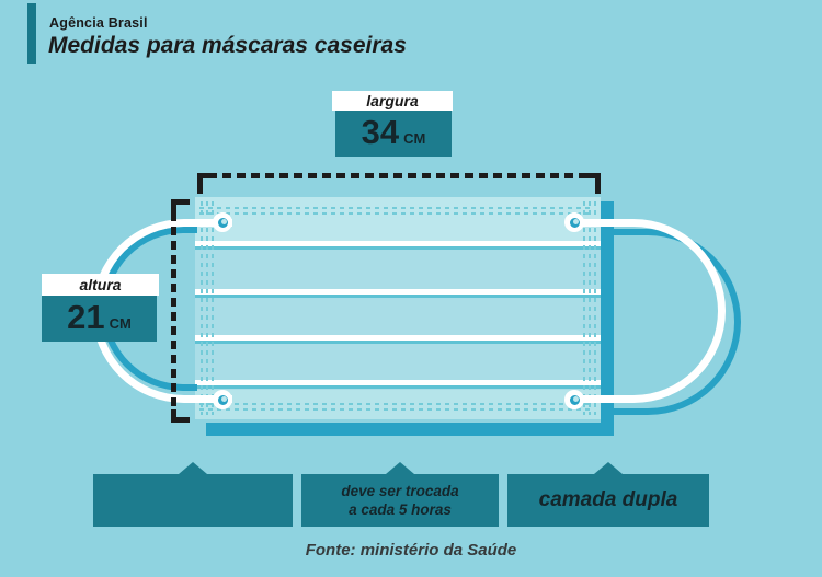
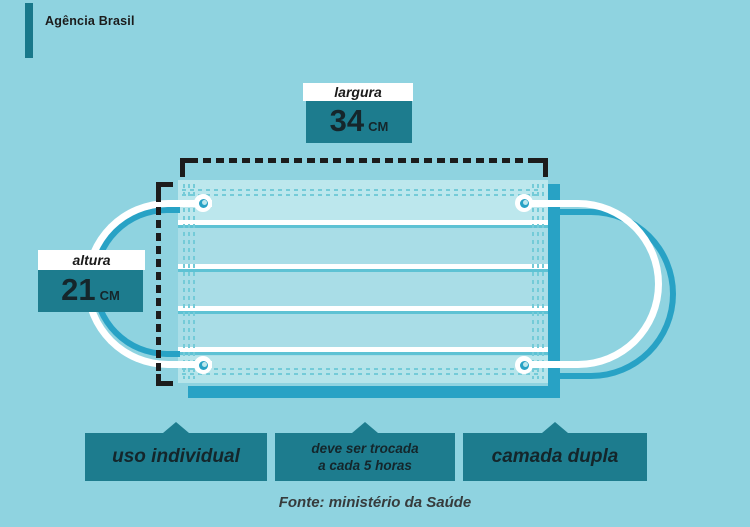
  Agência Brasil
- Medidas para máscaras caseiras
  largura
  34
  CM
  altura
  21
  CM
+ uso individual
  deve ser trocada
  a cada 5 horas
  camada dupla
  Fonte: ministério da Saúde
